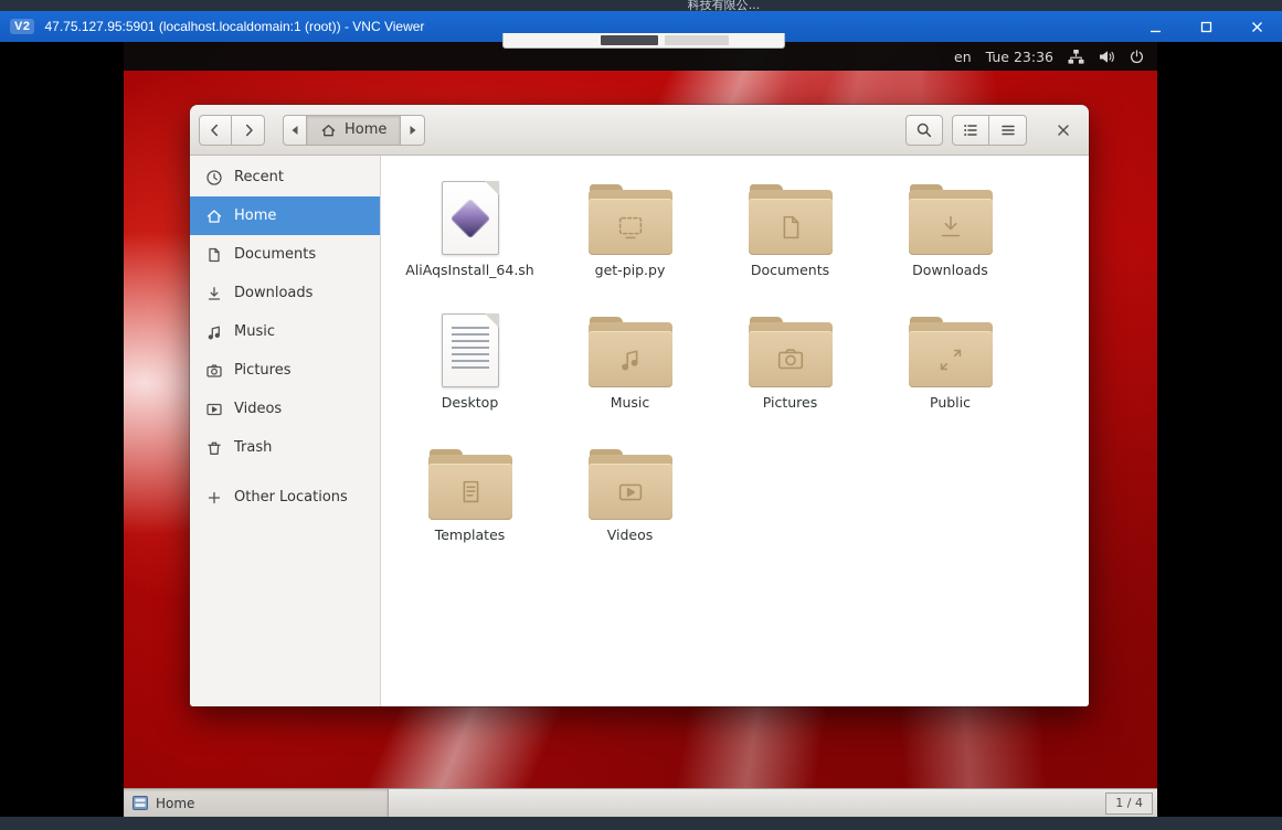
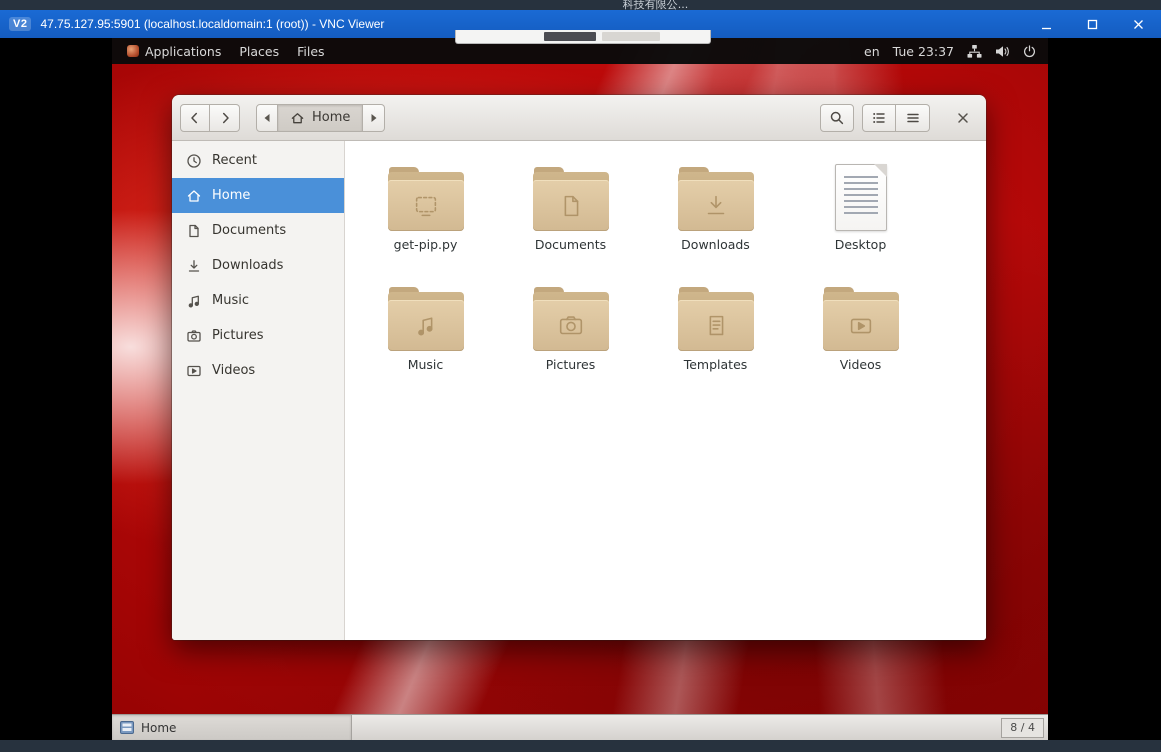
  科技有限公...
  V2
  47.75.127.95:5901 (localhost.localdomain:1 (root)) - VNC Viewer
+ Applications
+ Places
+ Files
  en
- Tue 23:36
+ Tue 23:37
  Home
  Recent
  Home
  Documents
  Downloads
  Music
  Pictures
  Videos
- Trash
- Other Locations
- AliAqsInstall_64.sh
  get-pip.py
  Documents
  Downloads
  Desktop
  Music
  Pictures
- Public
  Templates
  Videos
  Home
- 1 / 4
+ 8 / 4
